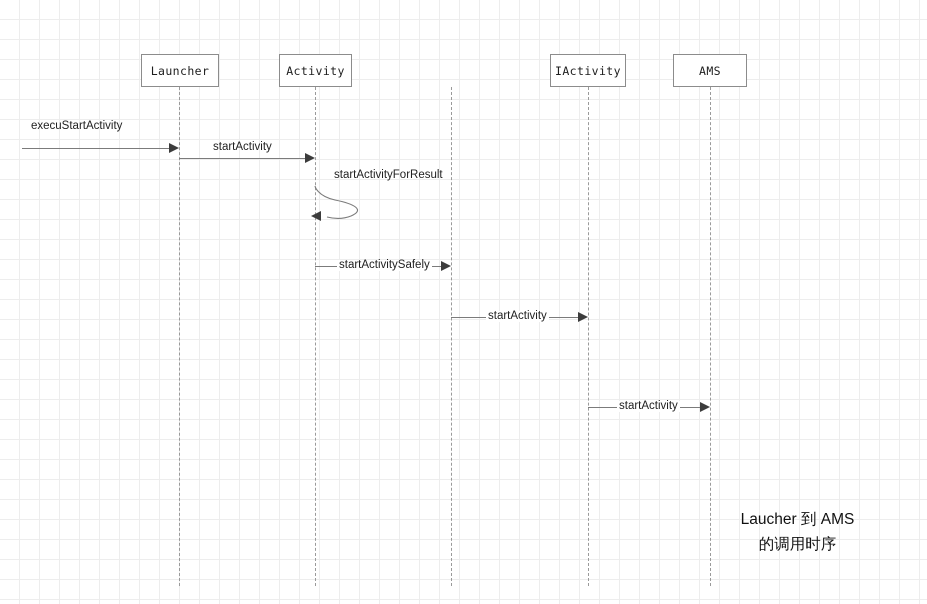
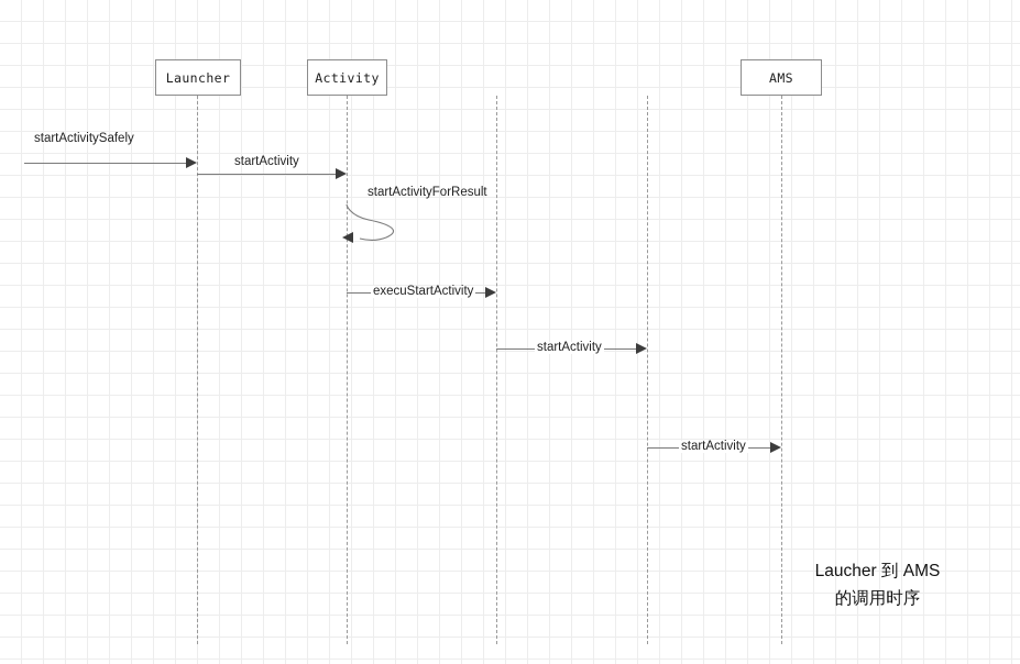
  Launcher
  Activity
- IActivity
  AMS
- execuStartActivity
+ startActivitySafely
  startActivity
  startActivityForResult
- startActivitySafely
+ execuStartActivity
  startActivity
  startActivity
  Laucher 到 AMS
  的调用时序
